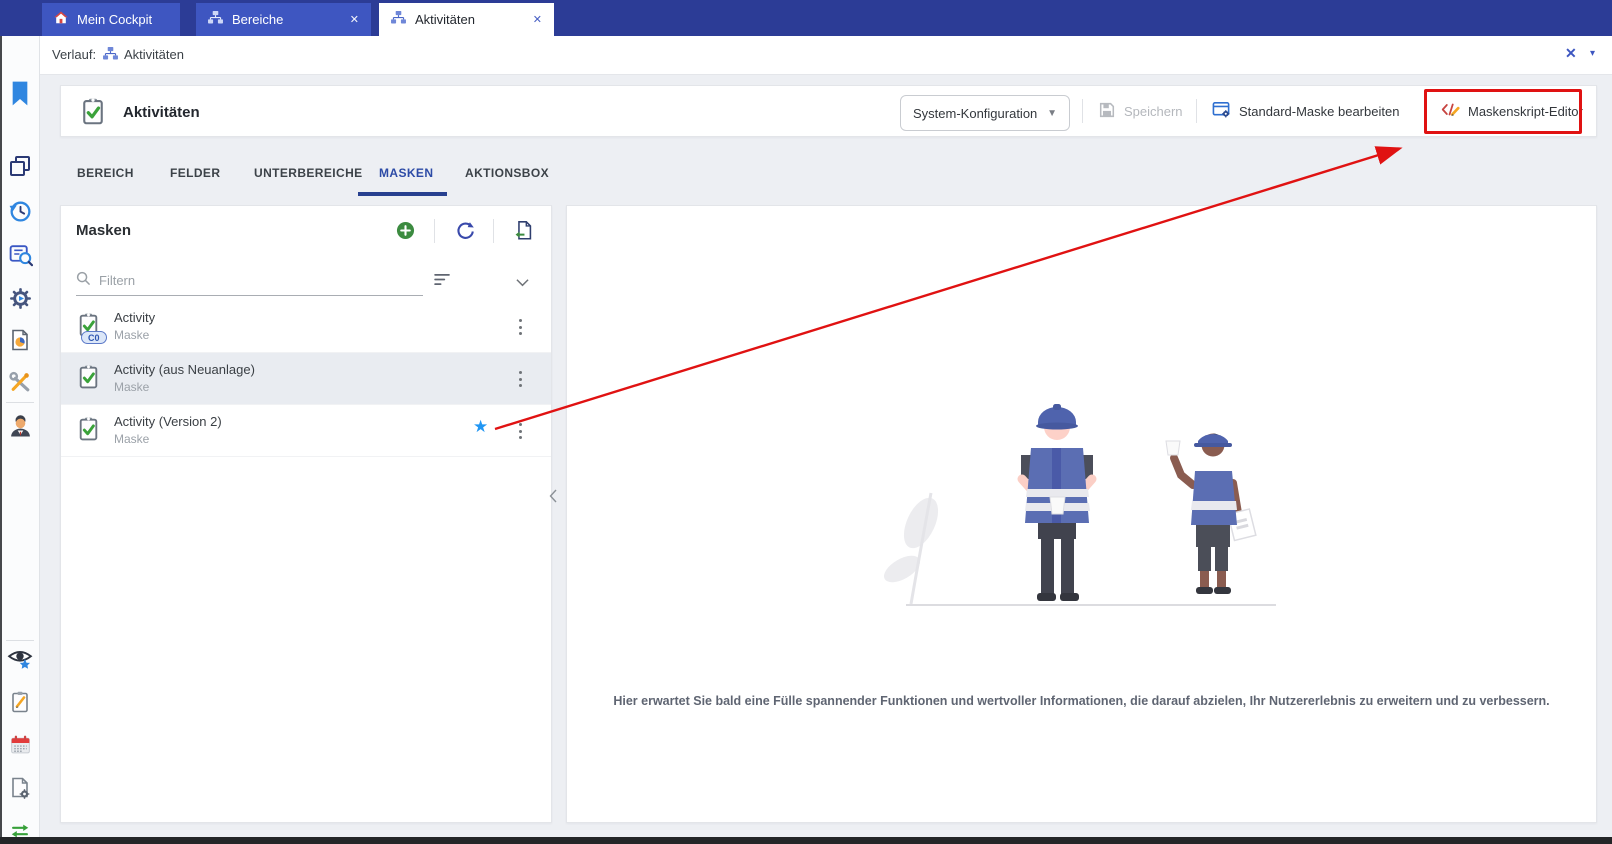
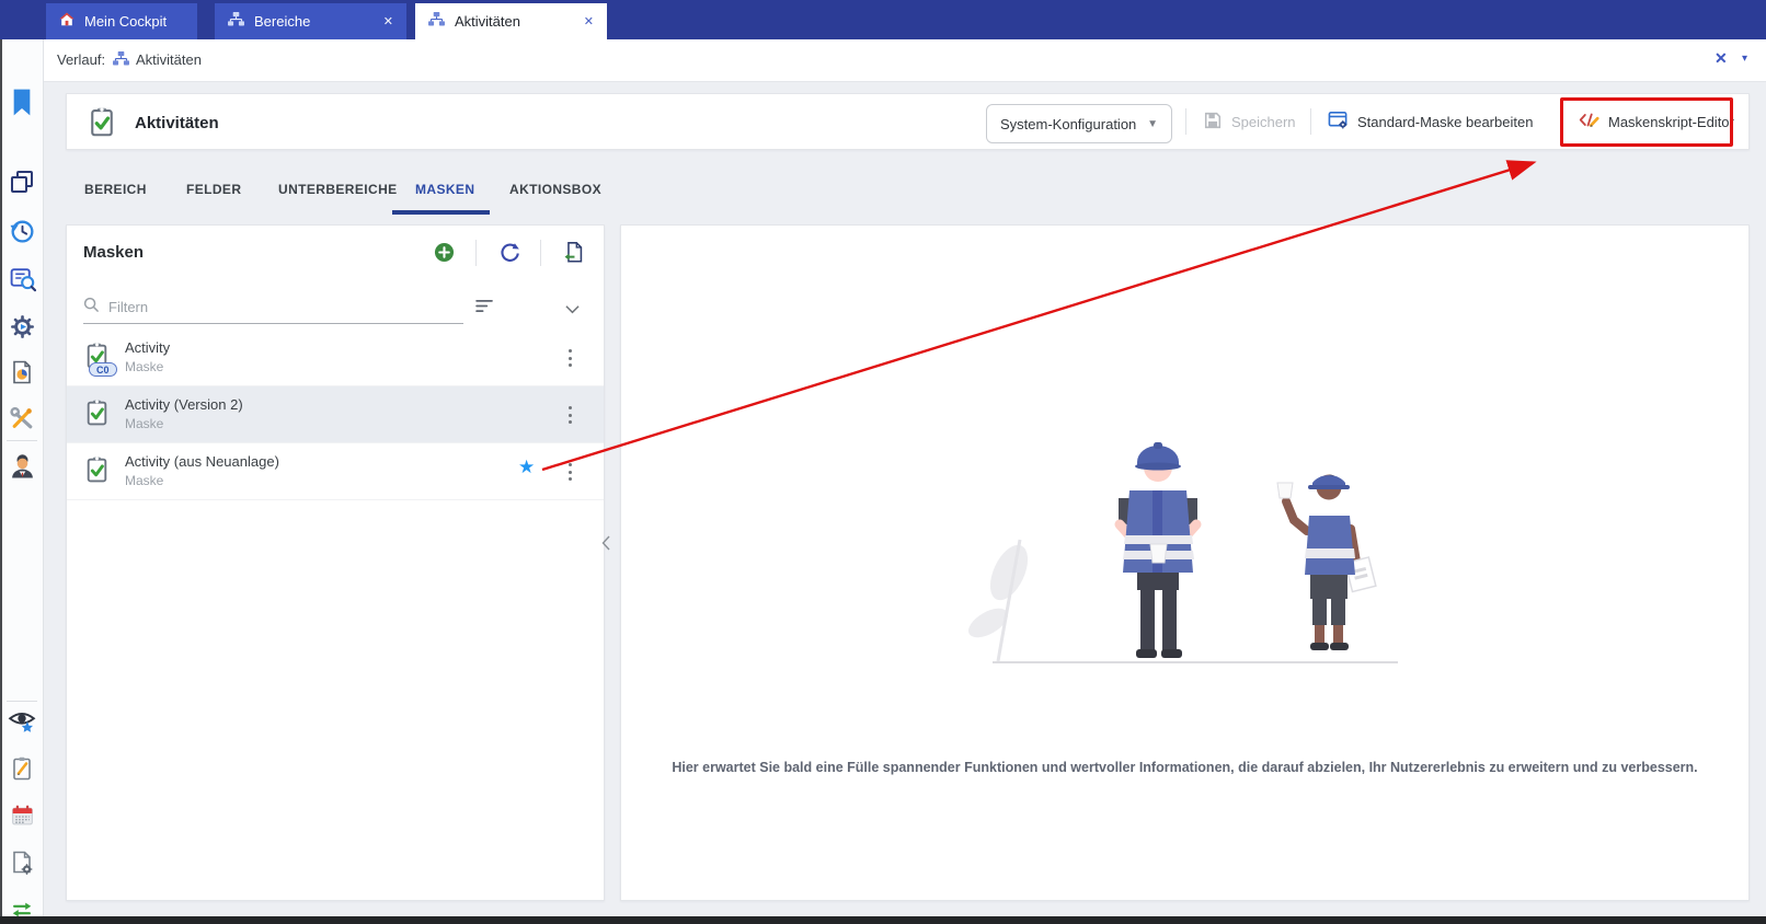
  Mein Cockpit
  Bereiche
  ✕
  Aktivitäten
  ✕
  Verlauf:
  Aktivitäten
  ✕
  ▾
  Aktivitäten
  System-Konfiguration
  ▼
  Speichern
  Standard-Maske bearbeiten
  Maskenskript-Editor
  BEREICH
  FELDER
  UNTERBEREICHE
  MASKEN
  AKTIONSBOX
  Masken
  Filtern
  C0
  Activity
  Maske
- Activity (aus Neuanlage)
+ Activity (Version 2)
  Maske
- Activity (Version 2)
+ Activity (aus Neuanlage)
  Maske
  ★
  Hier erwartet Sie bald eine Fülle spannender Funktionen und wertvoller Informationen, die darauf abzielen, Ihr Nutzererlebnis zu erweitern und zu verbessern.
